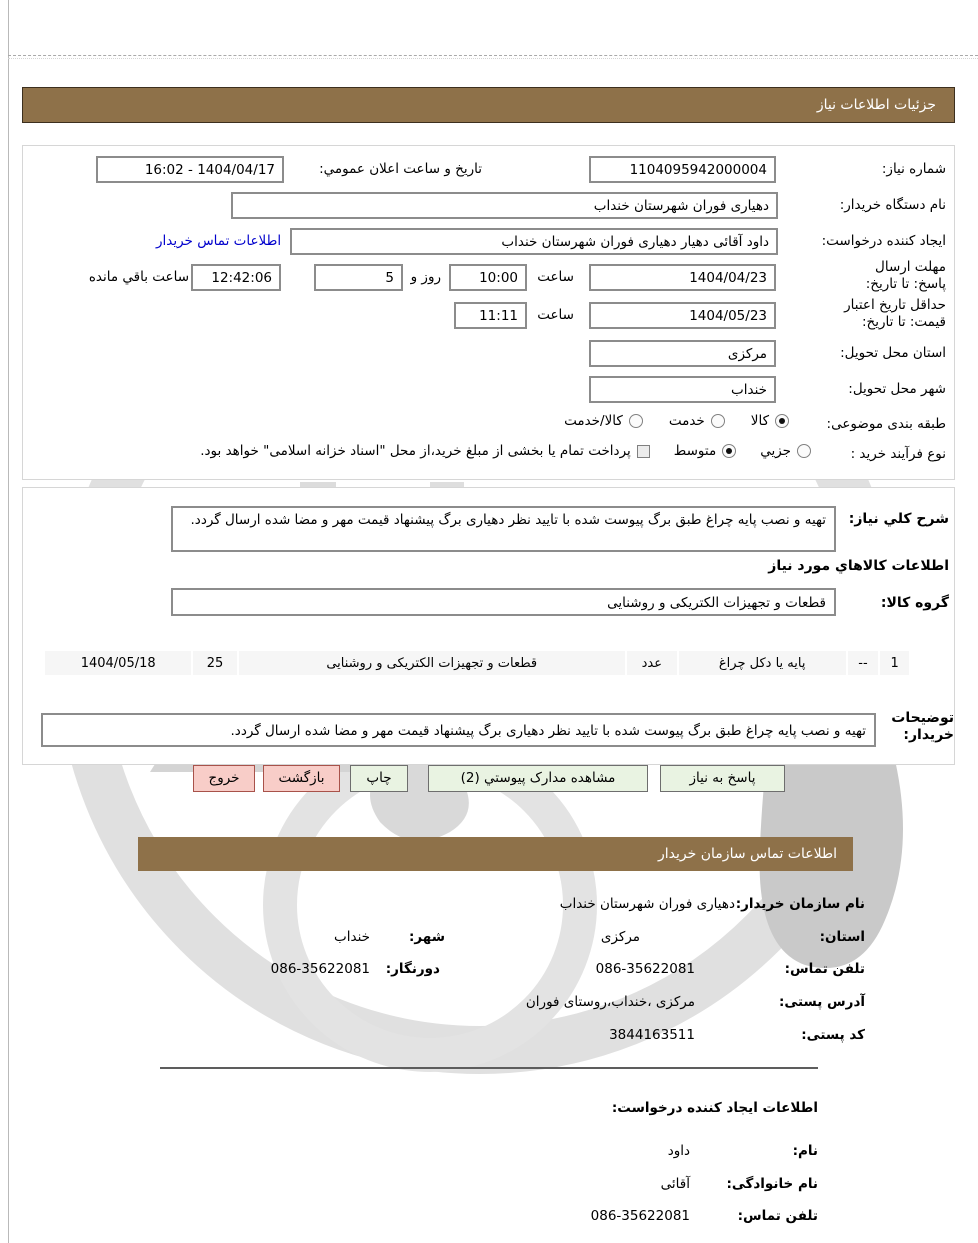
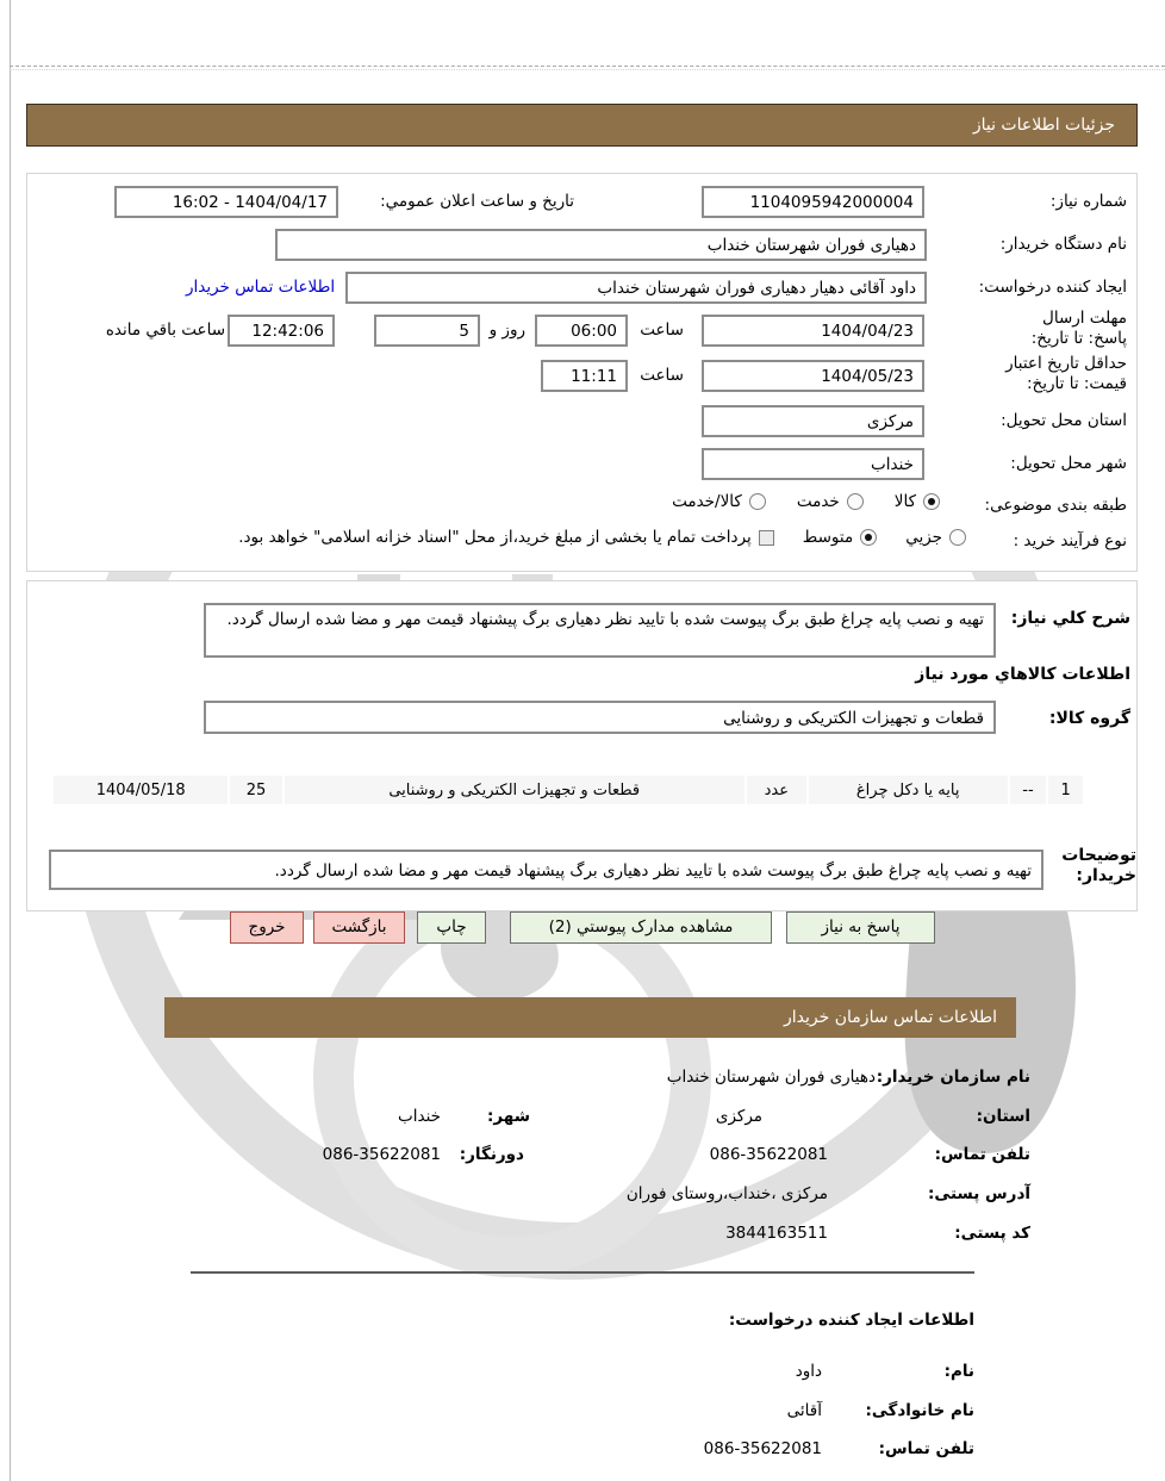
  جزئیات اطلاعات نیاز
  شماره نیاز:
  1104095942000004
  تاریخ و ساعت اعلان عمومي:
  1404/04/17 - 16:02
  نام دستگاه خریدار:
  دهیاری فوران شهرستان خنداب
  ایجاد کننده درخواست:
  داود آقائی دهیار دهیاری فوران شهرستان خنداب
  اطلاعات تماس خریدار
  مهلت ارسال پاسخ: تا تاریخ:
  1404/04/23
  ساعت
- 10:00
+ 06:00
  روز و
  5
  12:42:06
  ساعت باقي مانده
  حداقل تاریخ اعتبار قیمت: تا تاریخ:
  1404/05/23
  ساعت
  11:11
  استان محل تحویل:
  مرکزی
  شهر محل تحویل:
  خنداب
  طبقه بندی موضوعی:
  کالا
  خدمت
  کالا/خدمت
  نوع فرآیند خرید :
  جزيي
  متوسط
  پرداخت تمام یا بخشی از مبلغ خرید،از محل "اسناد خزانه اسلامی" خواهد بود.
  شرح کلي نیاز:
  تهیه و نصب پایه چراغ طبق برگ پیوست شده با تایید نظر دهیاری برگ پیشنهاد قیمت مهر و مضا شده ارسال گردد.
  اطلاعات کالاهاي مورد نیاز
  گروه کالا:
  قطعات و تجهیزات الکتریکی و روشنایی
  1	--	پایه یا دکل چراغ	عدد	قطعات و تجهیزات الکتریکی و روشنایی	25	1404/05/18
  توضیحات خریدار:
  تهیه و نصب پایه چراغ طبق برگ پیوست شده با تایید نظر دهیاری برگ پیشنهاد قیمت مهر و مضا شده ارسال گردد.
  پاسخ به نیاز
  مشاهده مدارک پیوستي (2)
  چاپ
  بازگشت
  خروج
  اطلاعات تماس سازمان خریدار
  نام سازمان خریدار:
  دهیاری فوران شهرستان خنداب
  استان:
  مرکزی
  شهر:
  خنداب
  تلفن تماس:
  086-35622081
  دورنگار:
  086-35622081
  آدرس پستی:
  مرکزی ،خنداب،روستای فوران
  کد پستی:
  3844163511
  اطلاعات ایجاد کننده درخواست:
  نام:
  داود
  نام خانوادگی:
  آقائی
  تلفن تماس:
  086-35622081
